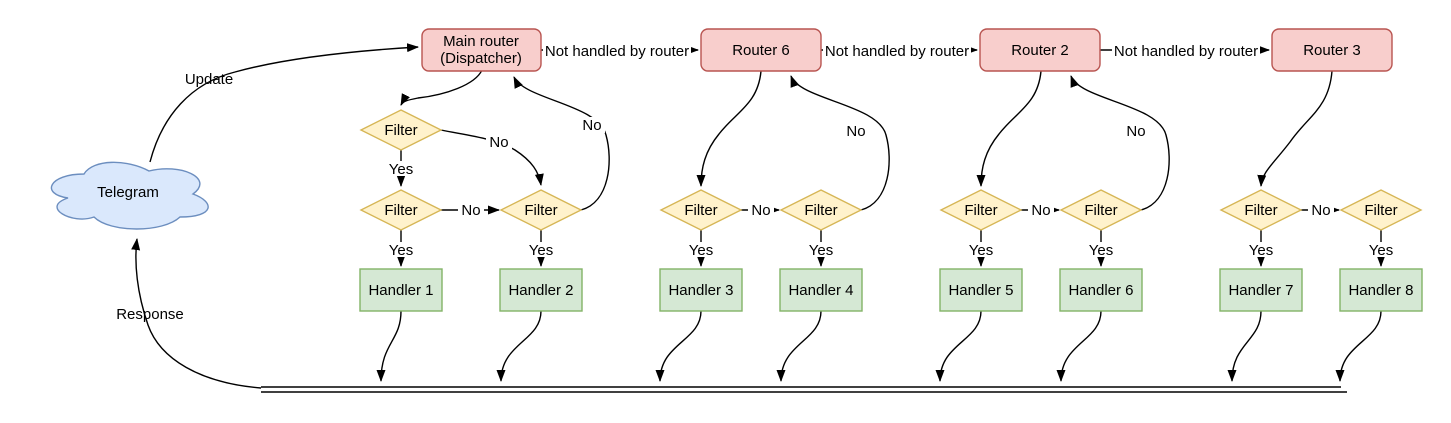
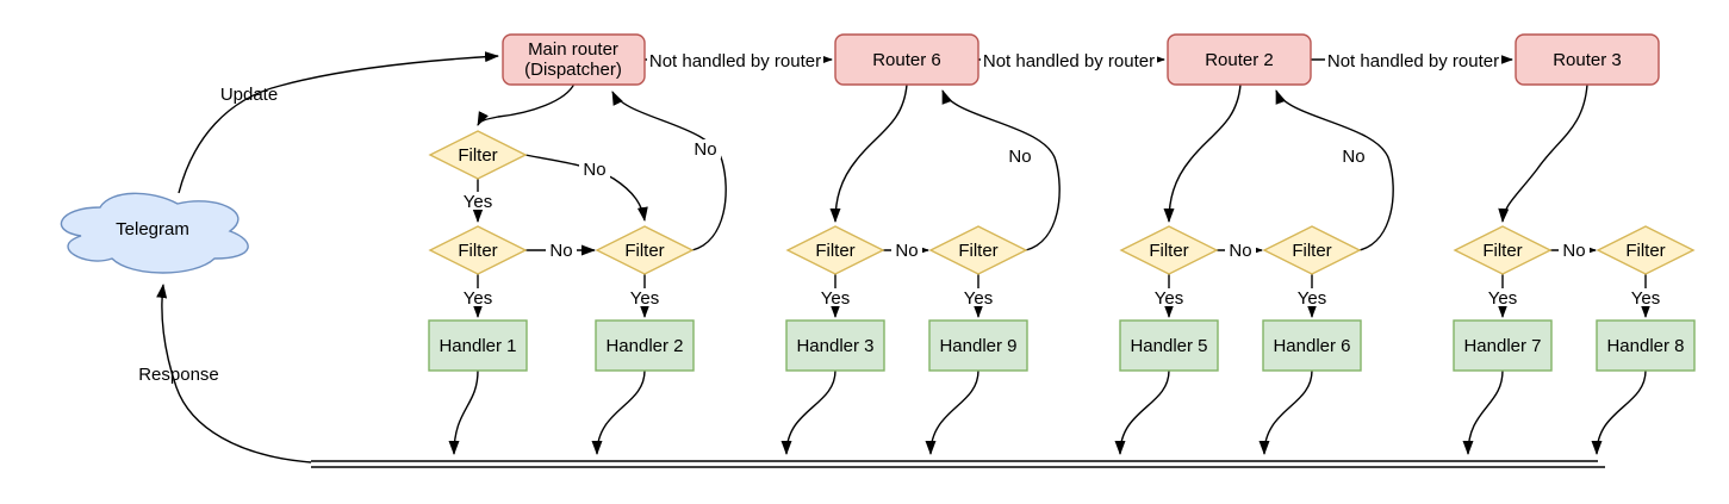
  Telegram
  Main router
  (Dispatcher)
  Router 6
  Router 2
  Router 3
  Filter
  Filter
  Filter
  Filter
  Filter
  Filter
  Filter
  Filter
  Filter
  Handler 1
  Handler 2
  Handler 3
- Handler 4
+ Handler 9
  Handler 5
  Handler 6
  Handler 7
  Handler 8
  Update
  Response
  Not handled by router
  Not handled by router
  Not handled by router
  Yes
  Yes
  Yes
  Yes
  Yes
  Yes
  Yes
  Yes
  Yes
  No
  No
  No
  No
  No
  No
  No
  No
